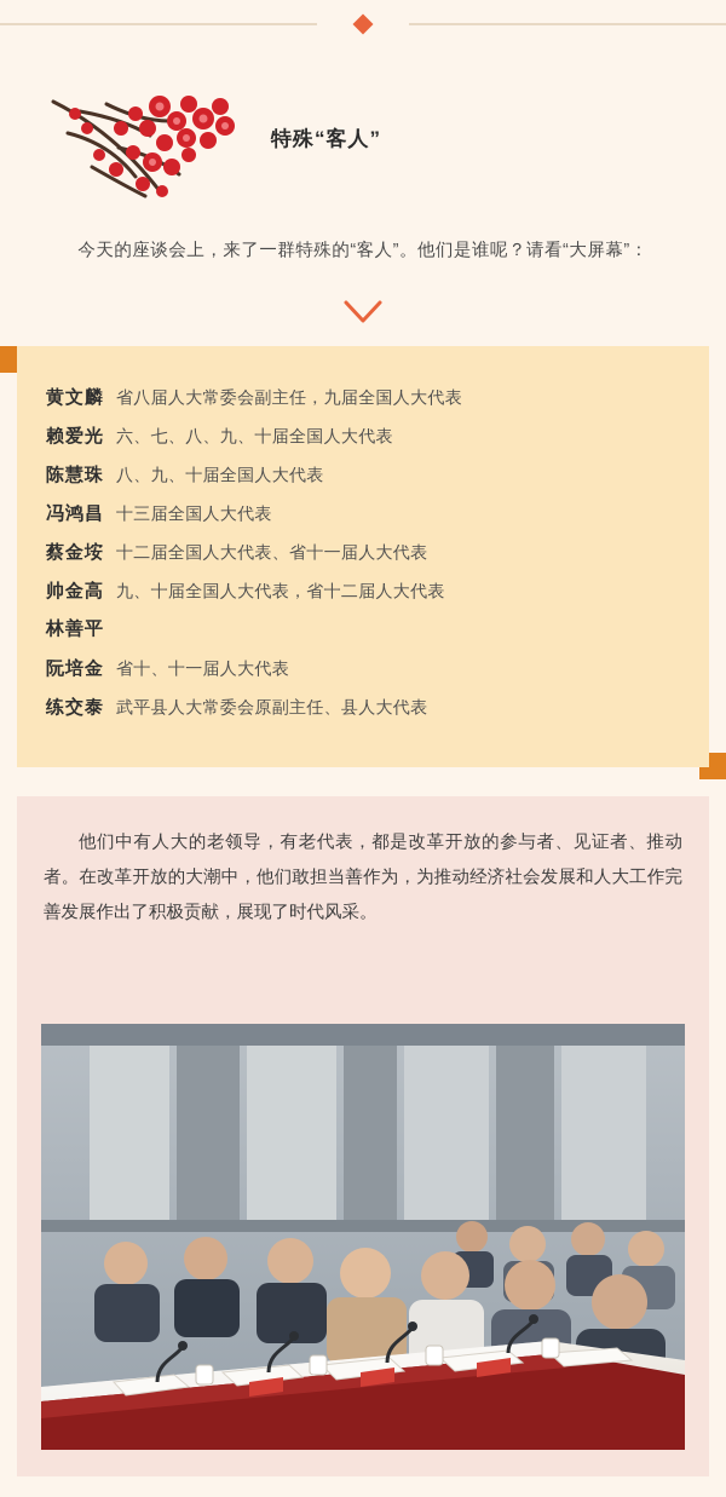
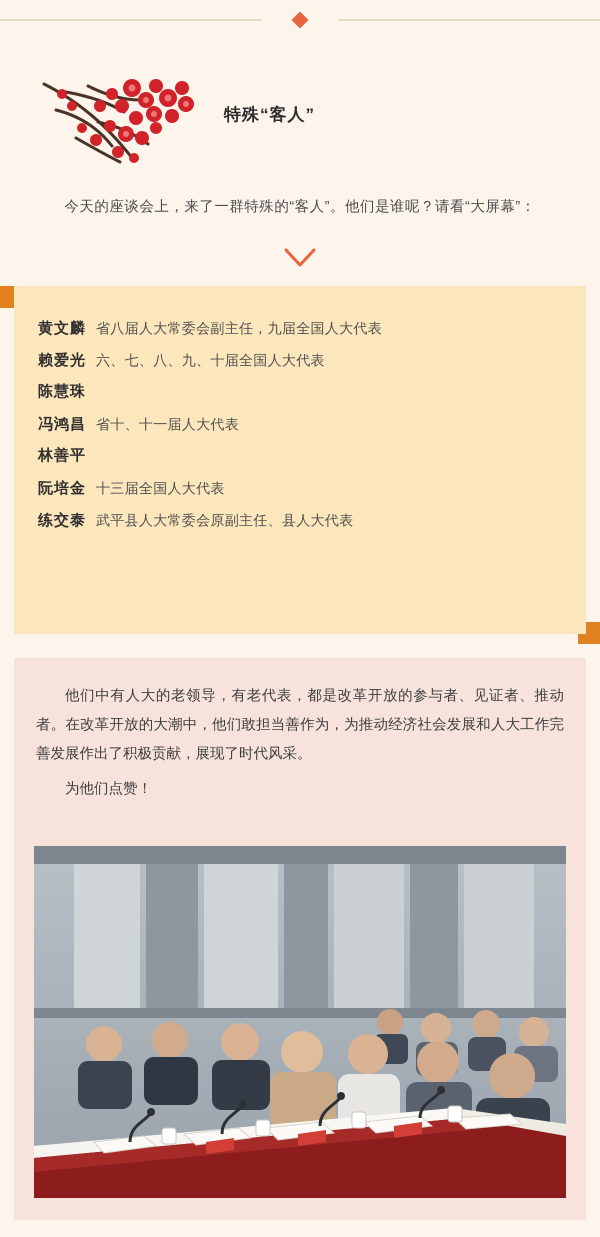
  特殊“客人”
  今天的座谈会上，来了一群特殊的“客人”。他们是谁呢？请看“大屏幕”：
  黄文麟
  省八届人大常委会副主任，九届全国人大代表
  赖爱光
  六、七、八、九、十届全国人大代表
  陈慧珠
- 八、九、十届全国人大代表
  冯鸿昌
- 十三届全国人大代表
+ 省十、十一届人大代表
- 蔡金垵
- 十二届全国人大代表、省十一届人大代表
- 帅金高
- 九、十届全国人大代表，省十二届人大代表
  林善平
  阮培金
- 省十、十一届人大代表
+ 十三届全国人大代表
  练交泰
  武平县人大常委会原副主任、县人大代表
  他们中有人大的老领导，有老代表，都是改革开放的参与者、见证者、推动者。在改革开放的大潮中，他们敢担当善作为，为推动经济社会发展和人大工作完善发展作出了积极贡献，展现了时代风采。
+ 为他们点赞！
